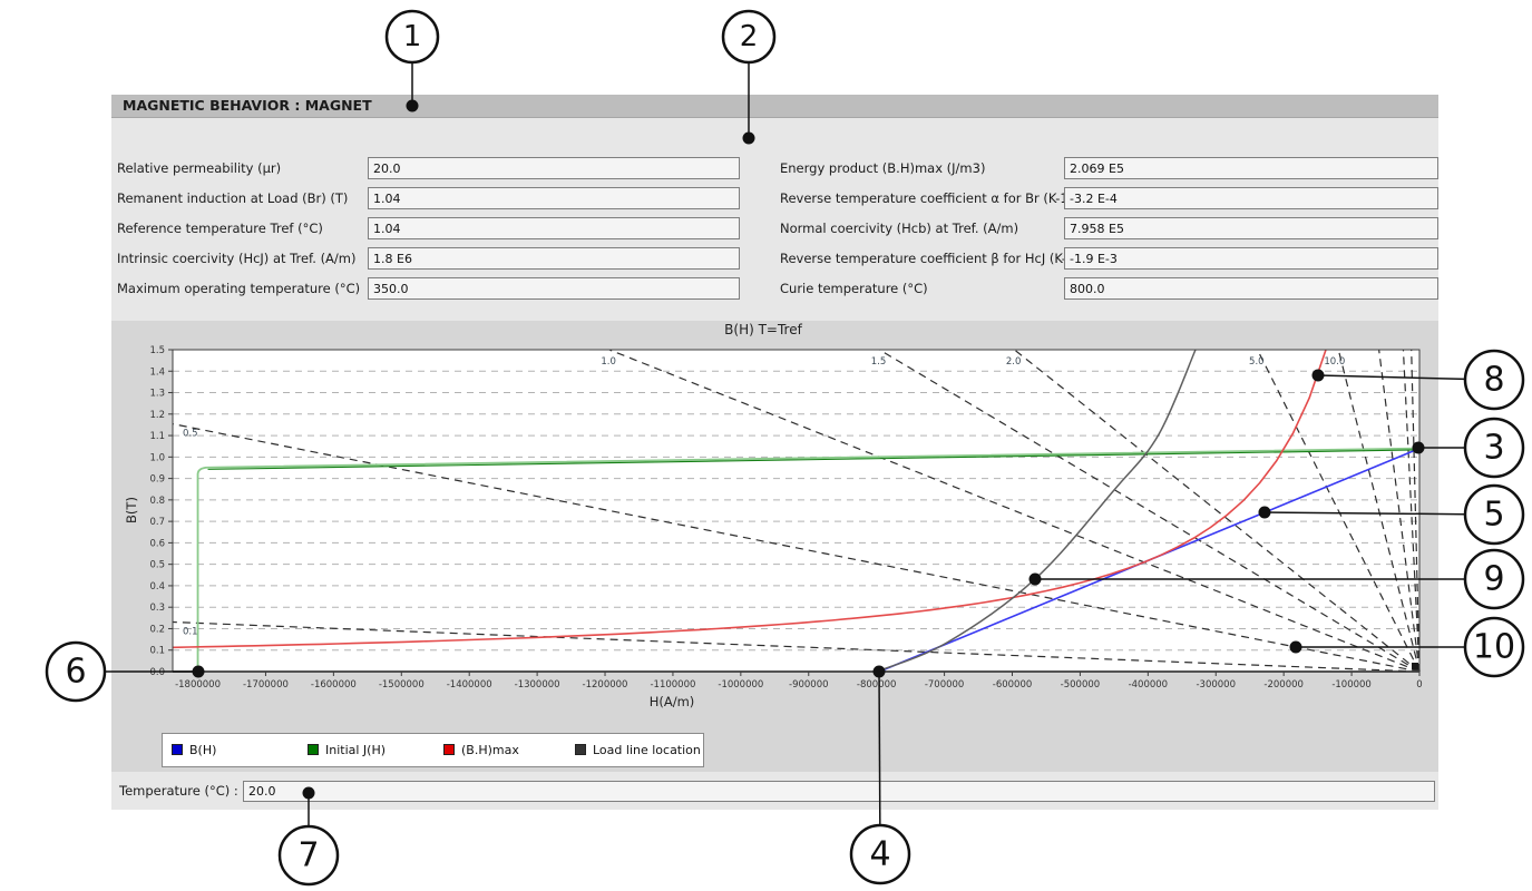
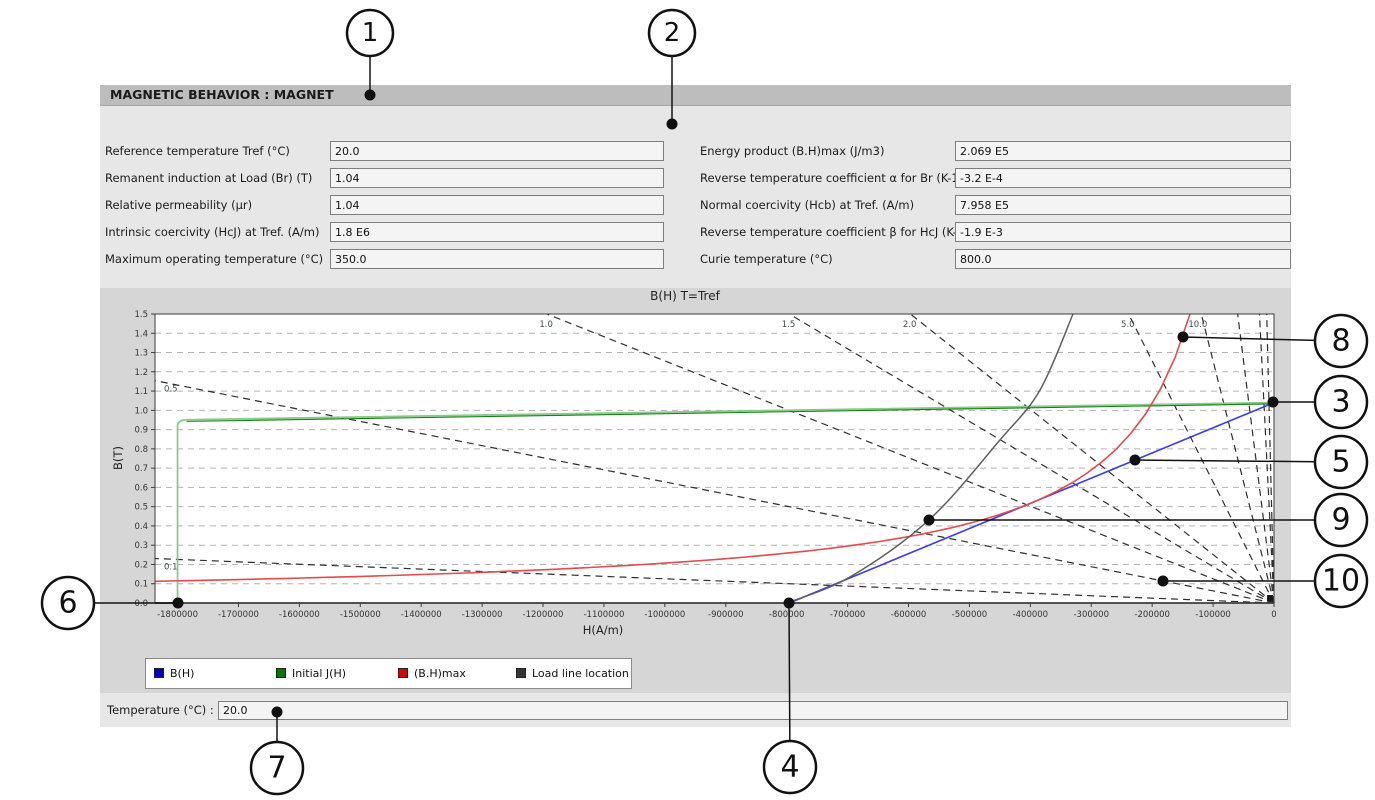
  MAGNETIC BEHAVIOR : MAGNET
- Relative permeability (µr)
+ Reference temperature Tref (°C)
  20.0
  Remanent induction at Load (Br) (T)
  1.04
- Reference temperature Tref (°C)
+ Relative permeability (µr)
  1.04
  Intrinsic coercivity (HcJ) at Tref. (A/m)
  1.8 E6
  Maximum operating temperature (°C)
  350.0
  Energy product (B.H)max (J/m3)
  2.069 E5
  Reverse temperature coefficient α for Br (K-
  -3.2 E-4
  Normal coercivity (Hcb) at Tref. (A/m)
  7.958 E5
  Reverse temperature coefficient β for HcJ (K
  -1.9 E-3
  Curie temperature (°C)
  800.0
  0.1
  0.5
  1.0
  1.5
  2.0
  5.0
  10.0
  -1800000
  -1700000
  -1600000
  -1500000
  -1400000
  -1300000
  -1200000
  -1100000
  -1000000
  -900000
  -800000
  -700000
  -600000
  -500000
  -400000
  -300000
  -200000
  -100000
  0
  0.0
  0.1
  0.2
  0.3
  0.4
  0.5
  0.6
  0.7
  0.8
  0.9
  1.0
  1.1
  1.2
  1.3
  1.4
  1.5
  B(H) T=Tref
  H(A/m)
  B(H)
  Initial J(H)
  (B.H)max
  Load line location
  Temperature (°C) :
  20.0
  1
  2
  3
  4
  5
  6
  7
  8
  9
  10
